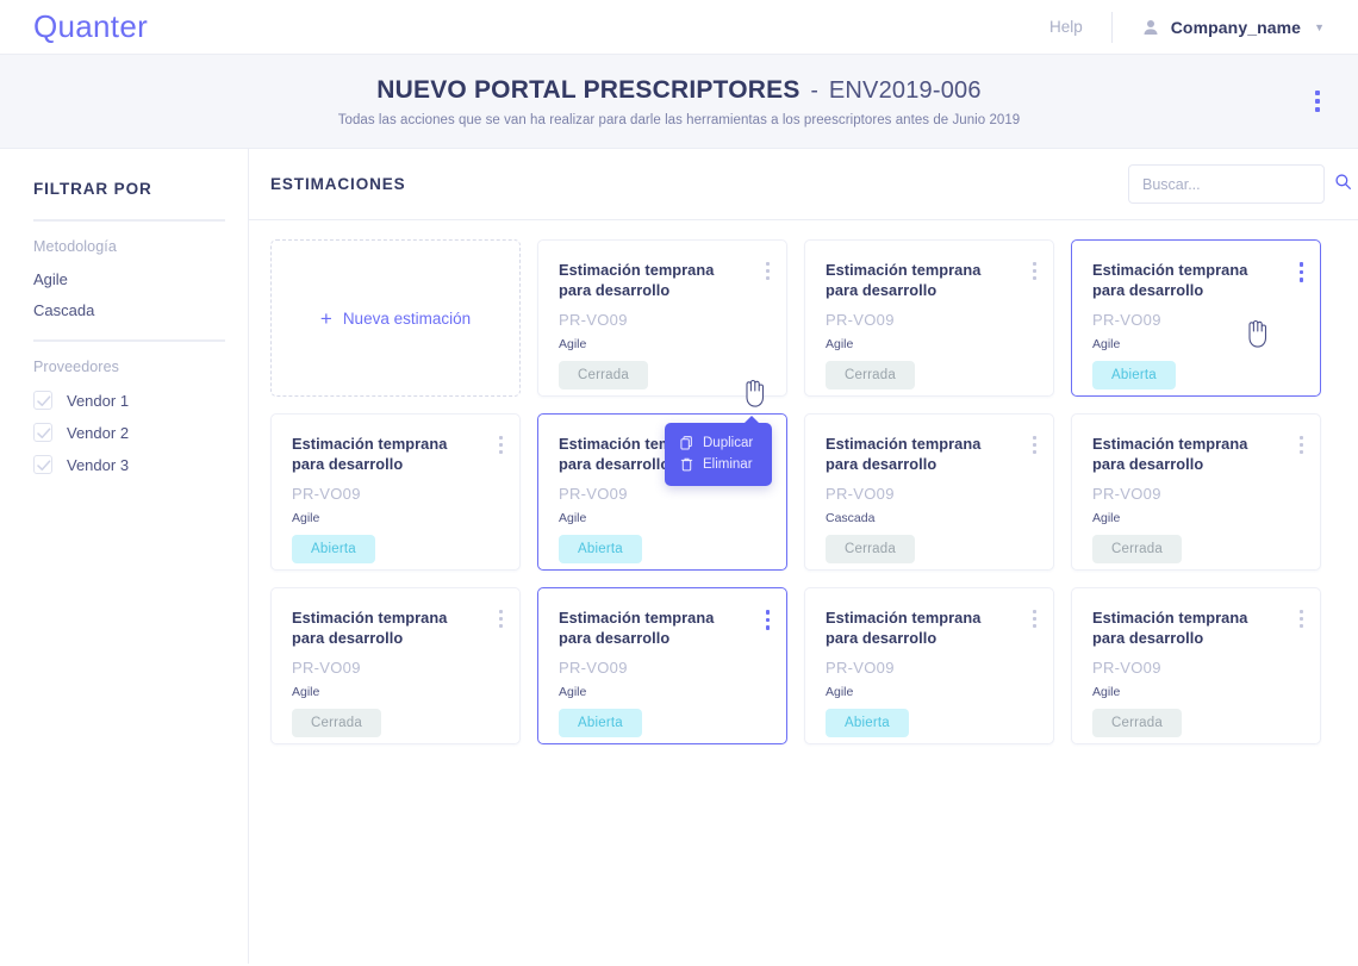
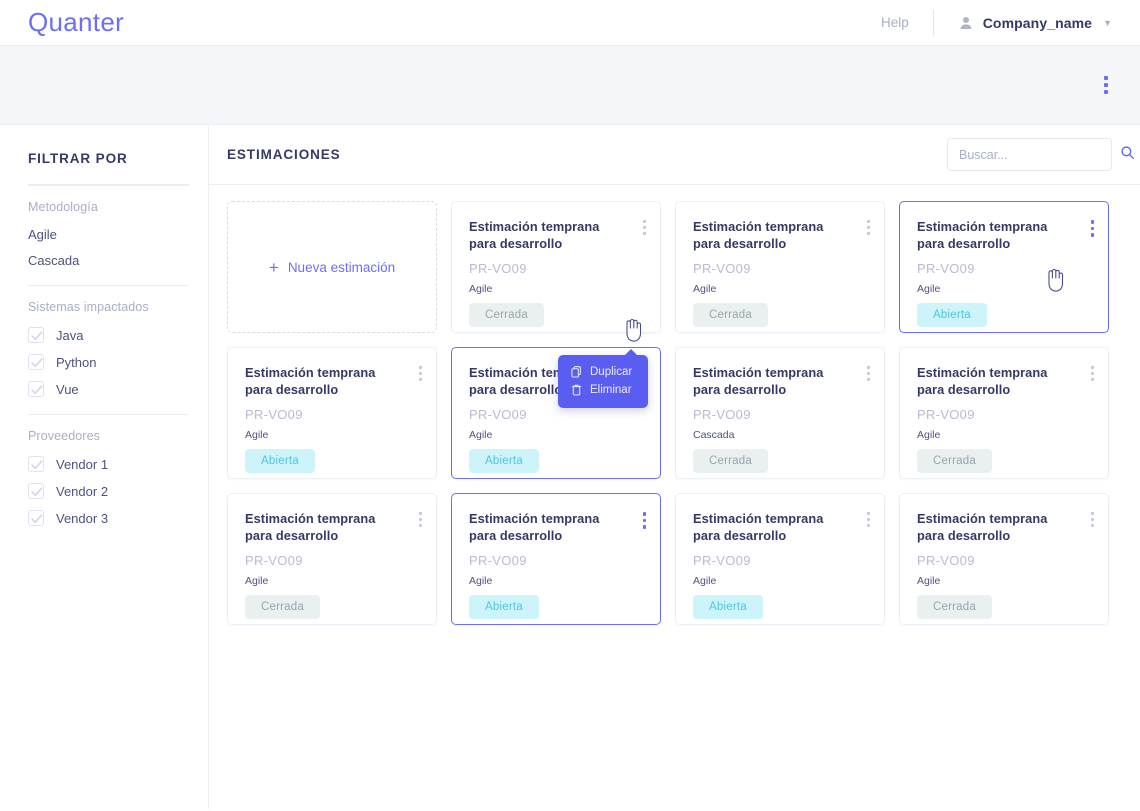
  Quanter
  Help
  Company_name
  ▼
- NUEVO PORTAL PRESCRIPTORES
- -
- ENV2019-006
- Todas las acciones que se van ha realizar para darle las herramientas a los preescriptores antes de Junio 2019
  FILTRAR POR
  Metodología
  Agile
  Cascada
+ Sistemas impactados
+ Java
+ Python
+ Vue
  Proveedores
  Vendor 1
  Vendor 2
  Vendor 3
  ESTIMACIONES
  Buscar...
  +
  Nueva estimación
  Estimación temprana para desarrollo
  PR-VO09
  Agile
  Cerrada
  Estimación temprana para desarrollo
  PR-VO09
  Agile
  Cerrada
  Estimación temprana para desarrollo
  PR-VO09
  Agile
  Abierta
  Estimación temprana para desarrollo
  PR-VO09
  Agile
  Abierta
  Estimación te para desarroll
  PR-VO09
  Agile
  Abierta
  Estimación temprana para desarrollo
  PR-VO09
  Cascada
  Cerrada
  Estimación temprana para desarrollo
  PR-VO09
  Agile
  Cerrada
  Estimación temprana para desarrollo
  PR-VO09
  Agile
  Cerrada
  Estimación temprana para desarrollo
  PR-VO09
  Agile
  Abierta
  Estimación temprana para desarrollo
  PR-VO09
  Agile
  Abierta
  Estimación temprana para desarrollo
  PR-VO09
  Agile
  Cerrada
  Duplicar
  Eliminar
